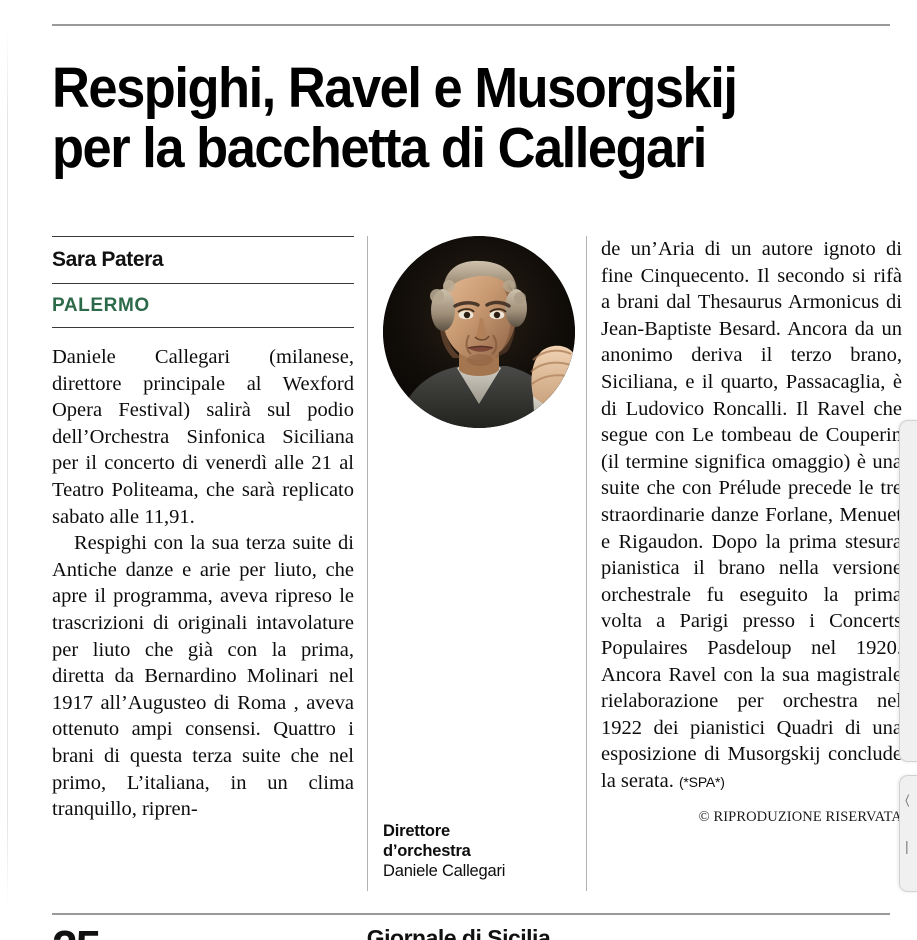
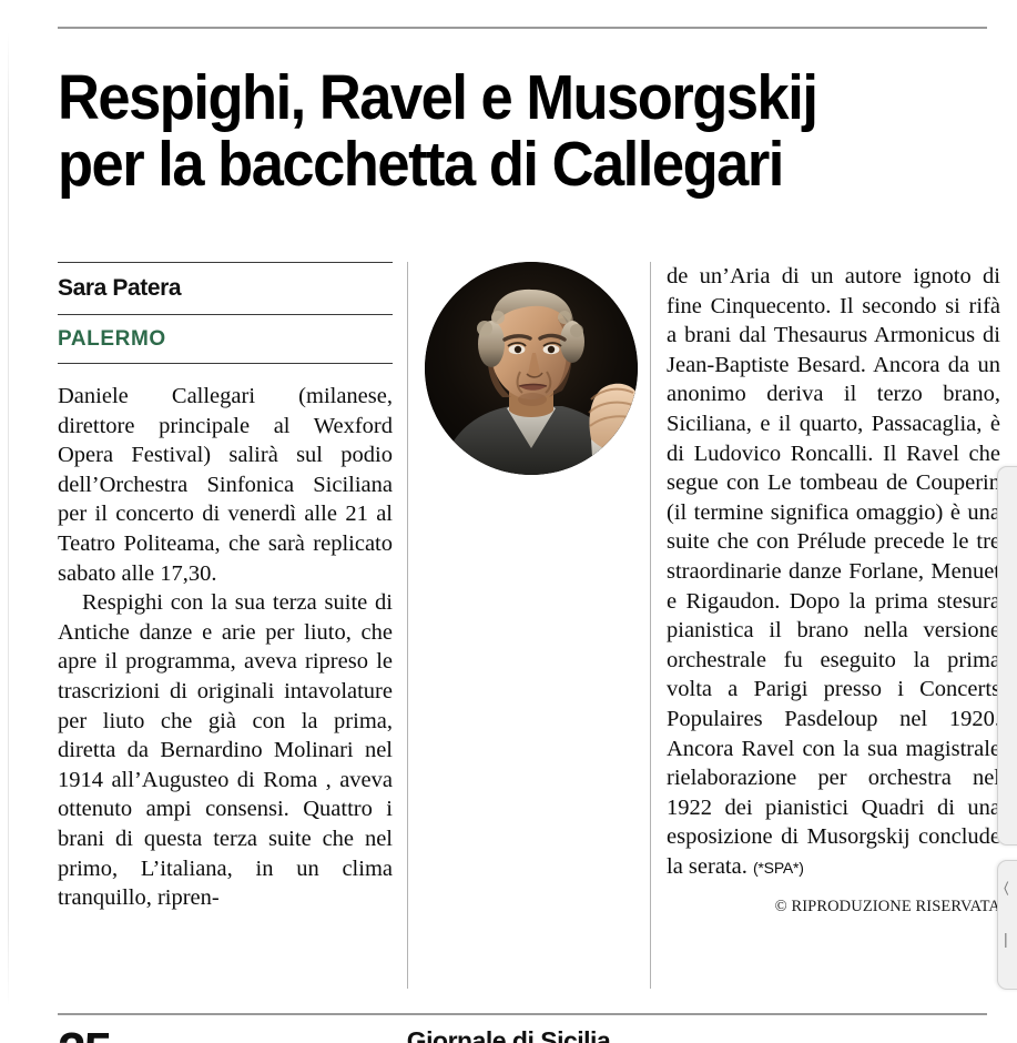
  Respighi, Ravel e Musorgskij
  per la bacchetta di Callegari
  Sara Patera
  PALERMO
- Daniele Callegari (milanese, direttore principale al Wexford Opera Festival) salirà sul podio dell’Orchestra Sinfonica Siciliana per il concerto di venerdì alle 21 al Teatro Politeama, che sarà replicato sabato alle 11,91.
+ Daniele Callegari (milanese, direttore principale al Wexford Opera Festival) salirà sul podio dell’Orchestra Sinfonica Siciliana per il concerto di venerdì alle 21 al Teatro Politeama, che sarà replicato sabato alle 17,30.
- Respighi con la sua terza suite di Antiche danze e arie per liuto, che apre il programma, aveva ripreso le trascrizioni di originali intavolature per liuto che già con la prima, diretta da Bernardino Molinari nel 1917 all’Augusteo di Roma , aveva ottenuto ampi consensi. Quattro i brani di questa terza suite che nel primo, L’italiana, in un clima tranquillo, ripren-
+ Respighi con la sua terza suite di Antiche danze e arie per liuto, che apre il programma, aveva ripreso le trascrizioni di originali intavolature per liuto che già con la prima, diretta da Bernardino Molinari nel 1914 all’Augusteo di Roma , aveva ottenuto ampi consensi. Quattro i brani di questa terza suite che nel primo, L’italiana, in un clima tranquillo, ripren-
- Direttore
- d’orchestra
- Daniele Callegari
  de un’Aria di un autore ignoto di fine Cinquecento. Il secondo si rifà a brani dal Thesaurus Armonicus di Jean-Baptiste Besard. Ancora da un anonimo deriva il terzo brano, Siciliana, e il quarto, Passacaglia, è di Ludovico Roncalli. Il Ravel che segue con Le tombeau de Couperin (il termine significa omaggio) è una suite che con Prélude precede le tre straordinarie danze Forlane, Menue e Rigaudon. Dopo la prima stesura pianistica il brano nella versione orchestrale fu eseguito la prima volta a Parigi presso i Concerts Populaires Pasdeloup nel 1920 Ancora Ravel con la sua magistrale rielaborazione per orchestra ne 1922 dei pianistici Quadri di una esposizione di Musorgskij conclude la serata. (*SPA*)
  © RIPRODUZIONE RISERVATA
  Giornale di Sicilia
  〈
  |
